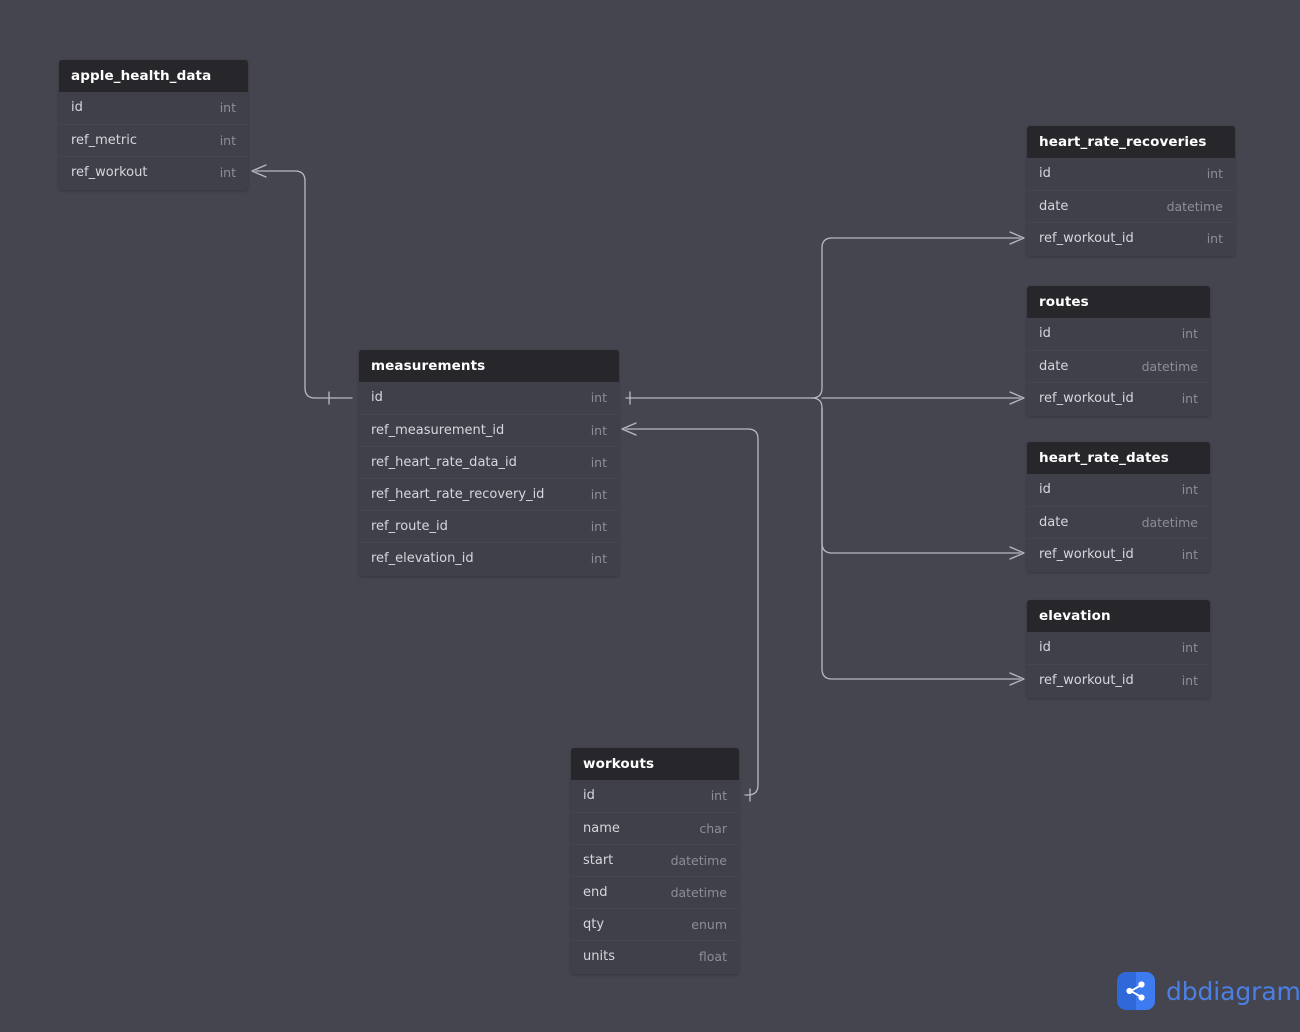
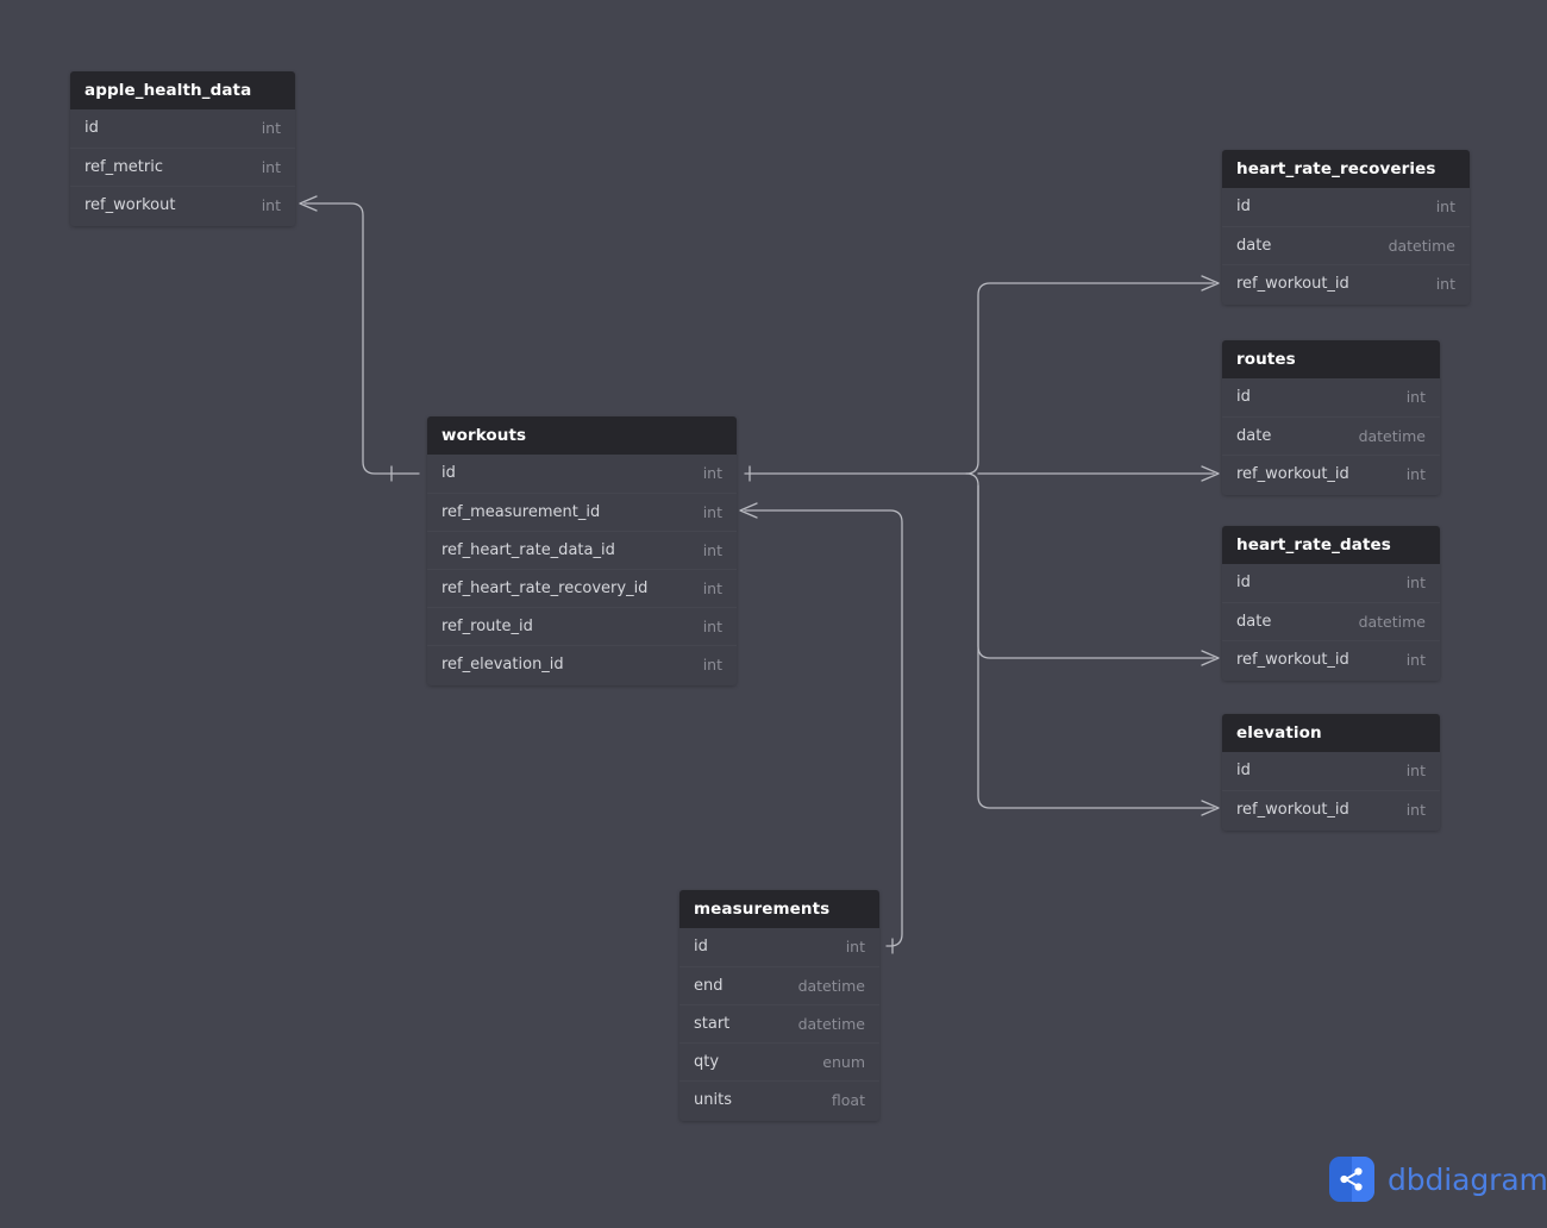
  apple_health_data
  id
  int
  ref_metric
  int
  ref_workout
  int
- measurements
+ workouts
  id
  int
  ref_measurement_id
  int
  ref_heart_rate_data_id
  int
  ref_heart_rate_recovery_id
  int
  ref_route_id
  int
  ref_elevation_id
  int
  heart_rate_recoveries
  id
  int
  date
  datetime
  ref_workout_id
  int
  routes
  id
  int
  date
  datetime
  ref_workout_id
  int
  heart_rate_dates
  id
  int
  date
  datetime
  ref_workout_id
  int
  elevation
  id
  int
  ref_workout_id
  int
- workouts
+ measurements
  id
  int
- name
- char
- start
+ end
  datetime
- end
+ start
  datetime
  qty
  enum
  units
  float
  dbdiagram
